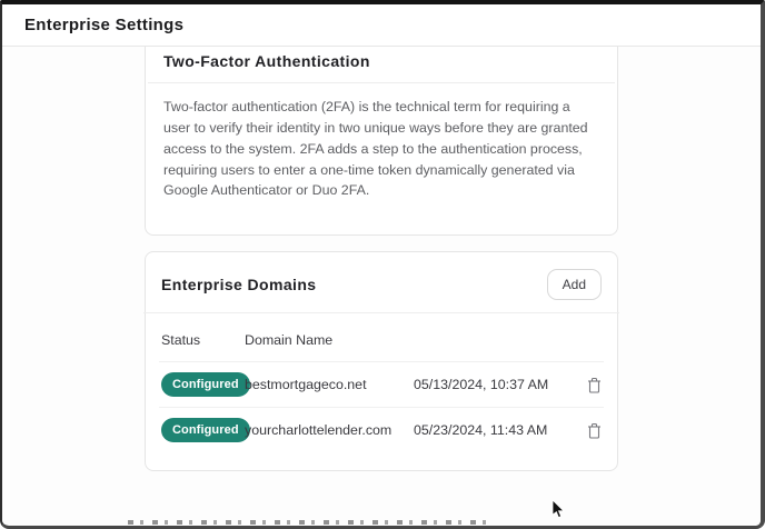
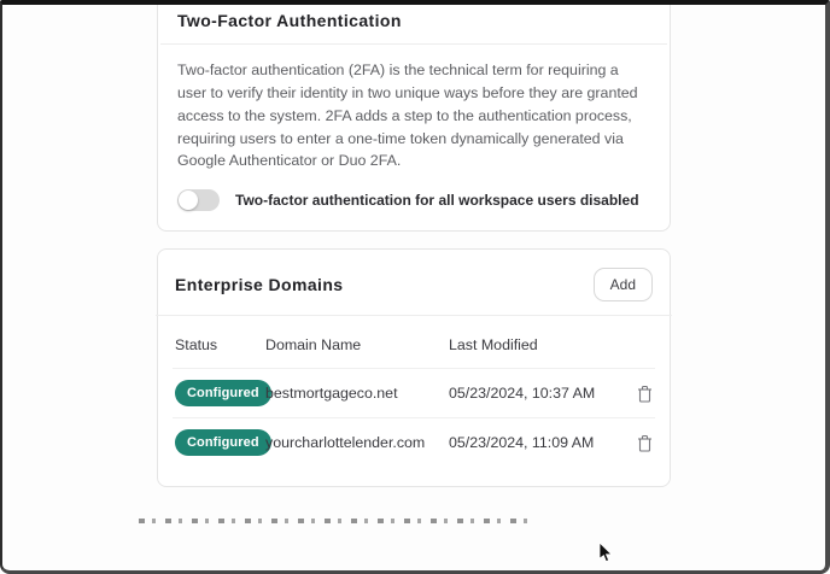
- Enterprise Settings
  Two-Factor Authentication
  Two-factor authentication (2FA) is the technical term for requiring a user to verify their identity in two unique ways before they are granted access to the system. 2FA adds a step to the authentication process, requiring users to enter a one-time token dynamically generated via Google Authenticator or Duo 2FA.
+ Two-factor authentication for all workspace users disabled
  Enterprise Domains
  Add
  Status
  Domain Name
+ Last Modified
  Configured
  bestmortgageco.net
- 05/13/2024, 10:37 AM
+ 05/23/2024, 10:37 AM
  Configured
  yourcharlottelender.com
- 05/23/2024, 11:43 AM
+ 05/23/2024, 11:09 AM
